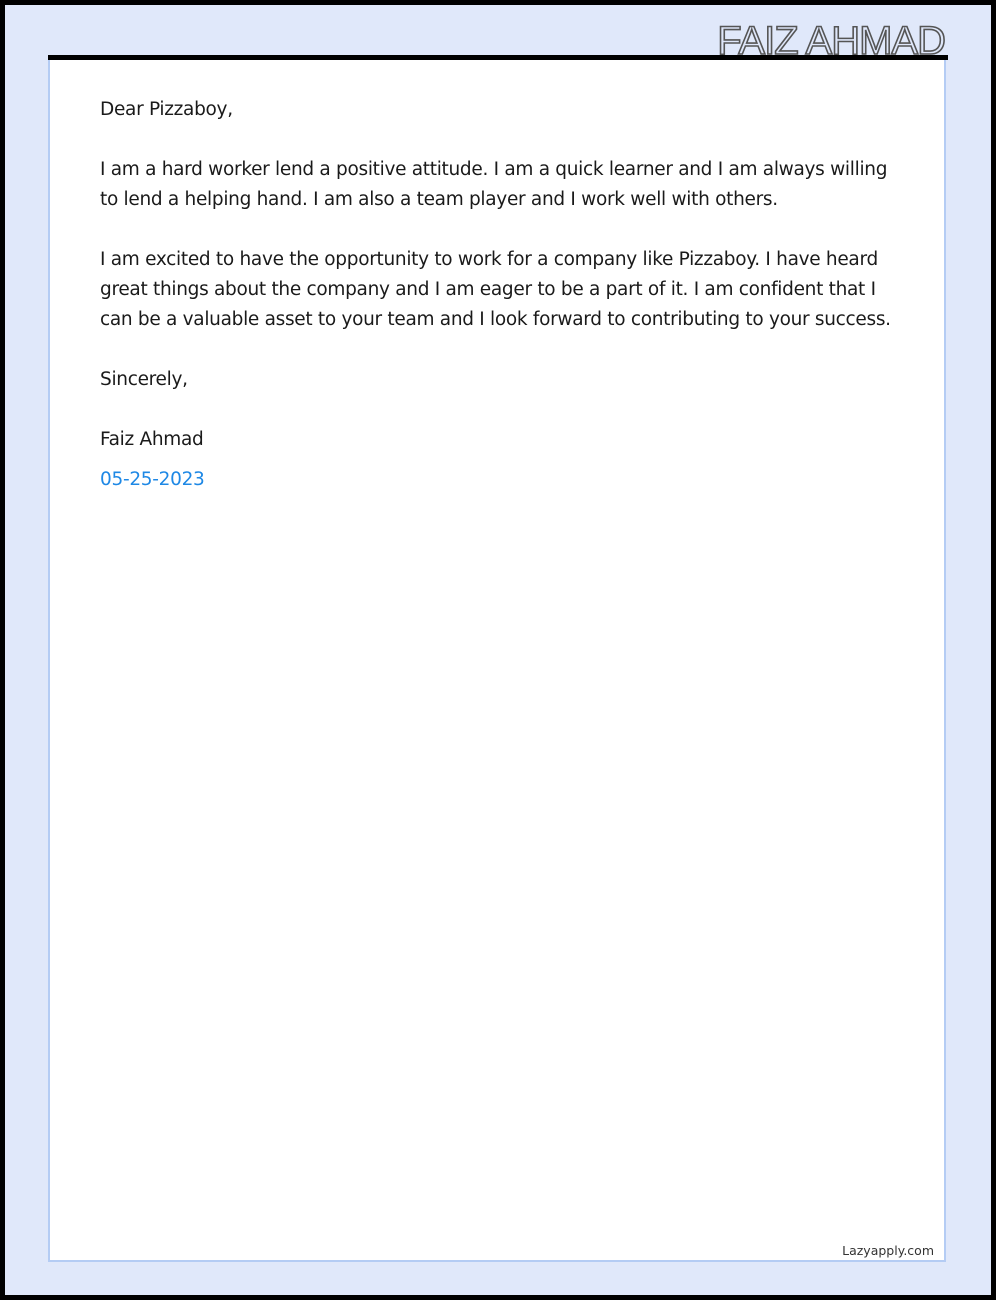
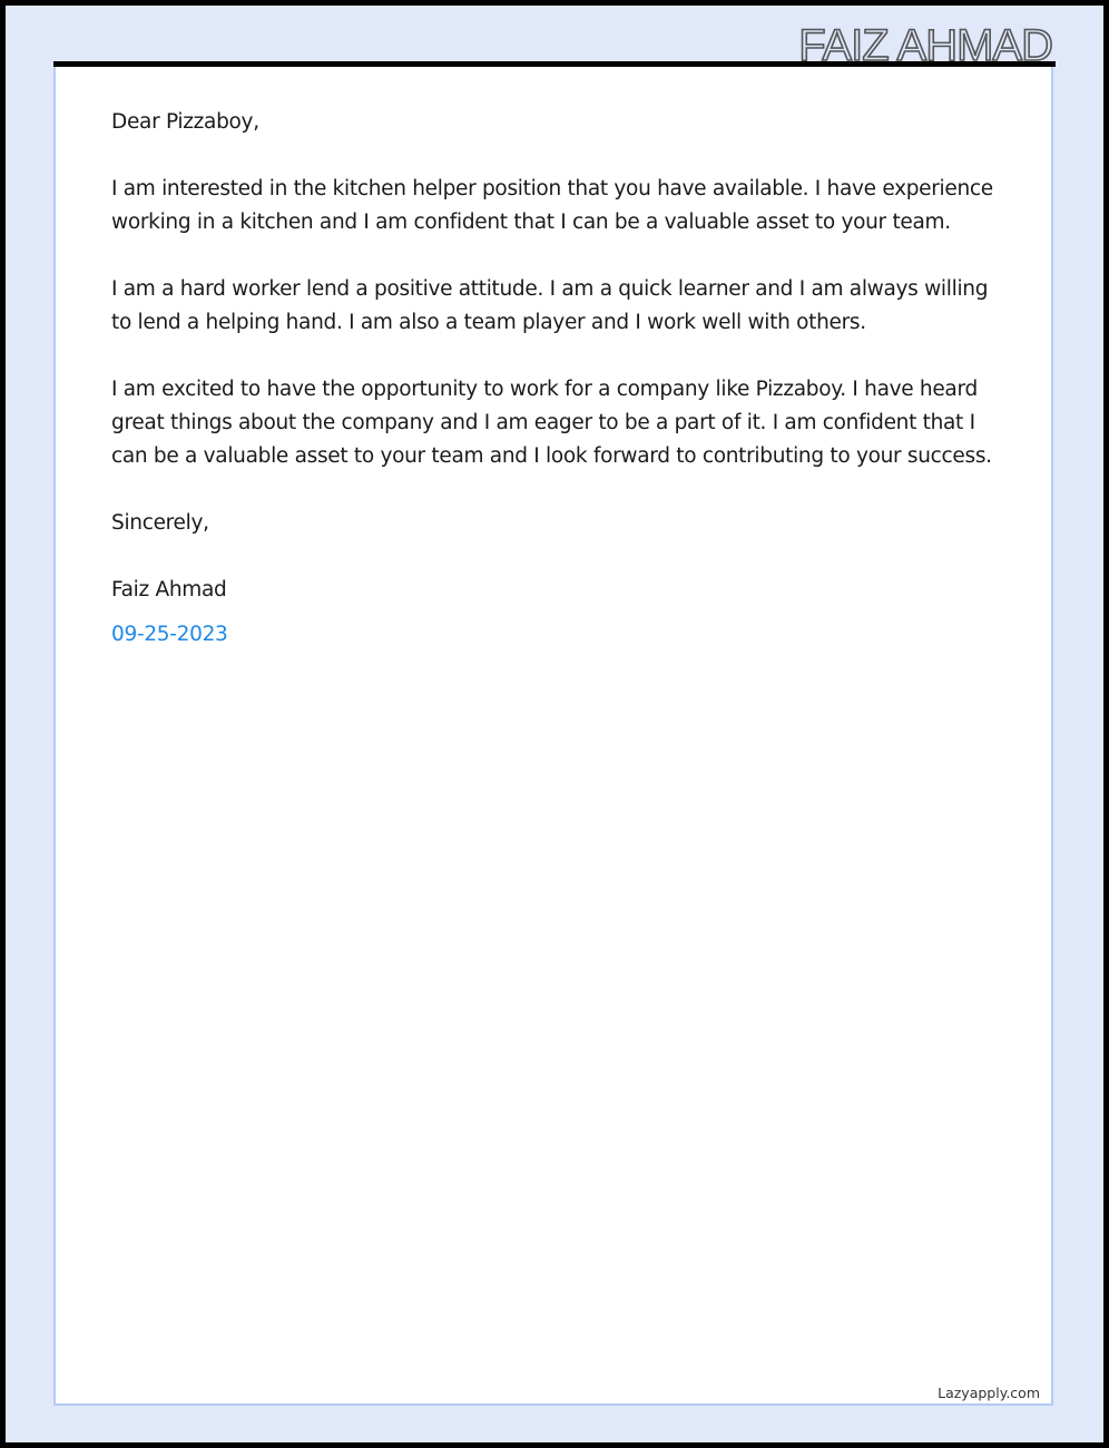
  FAIZ AHMAD
  Dear Pizzaboy,
+ I am interested in the kitchen helper position that you have available. I have experience working in a kitchen and I am confident that I can be a valuable asset to your team.
  I am a hard worker lend a positive attitude. I am a quick learner and I am always willing to lend a helping hand. I am also a team player and I work well with others.
  I am excited to have the opportunity to work for a company like Pizzaboy. I have heard great things about the company and I am eager to be a part of it. I am confident that I can be a valuable asset to your team and I look forward to contributing to your success.
  Sincerely,
  Faiz Ahmad
- 05-25-2023
+ 09-25-2023
  Lazyapply.com
